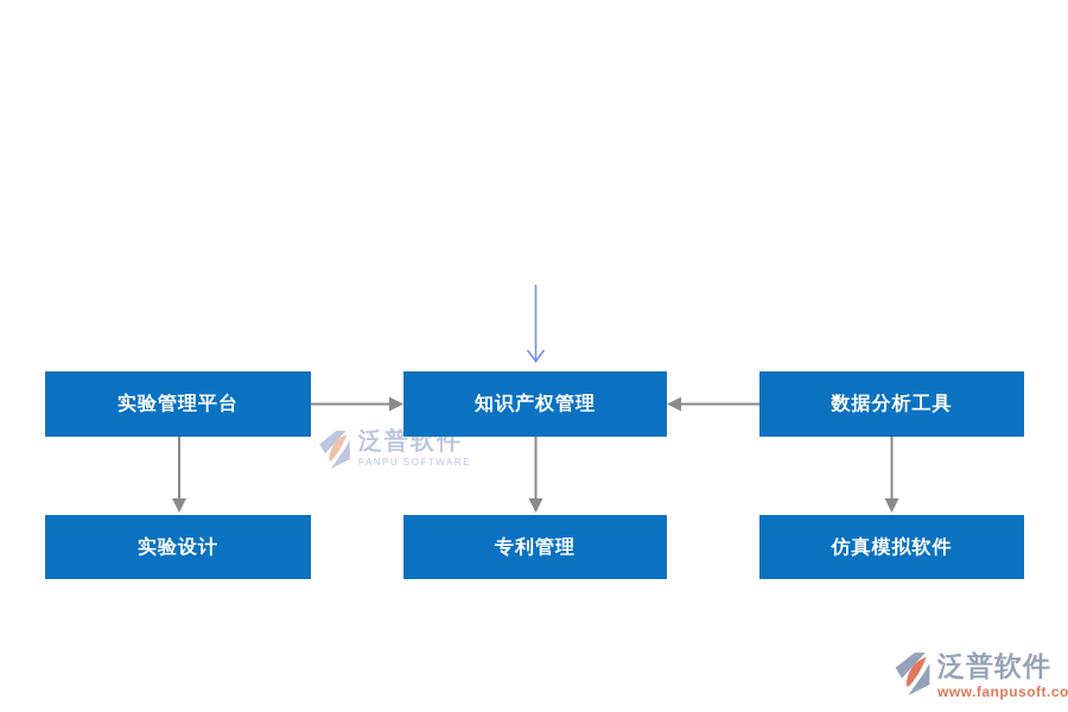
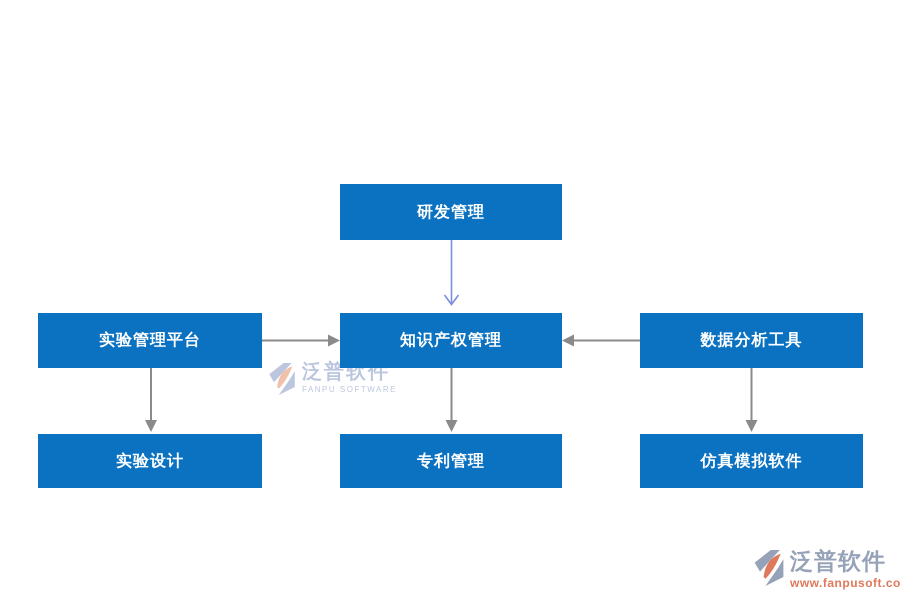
  泛普软件
  FANPU SOFTWARE
  泛普软件
  www.fanpusoft.co
+ 研发管理
  实验管理平台
  知识产权管理
  数据分析工具
  实验设计
  专利管理
  仿真模拟软件
